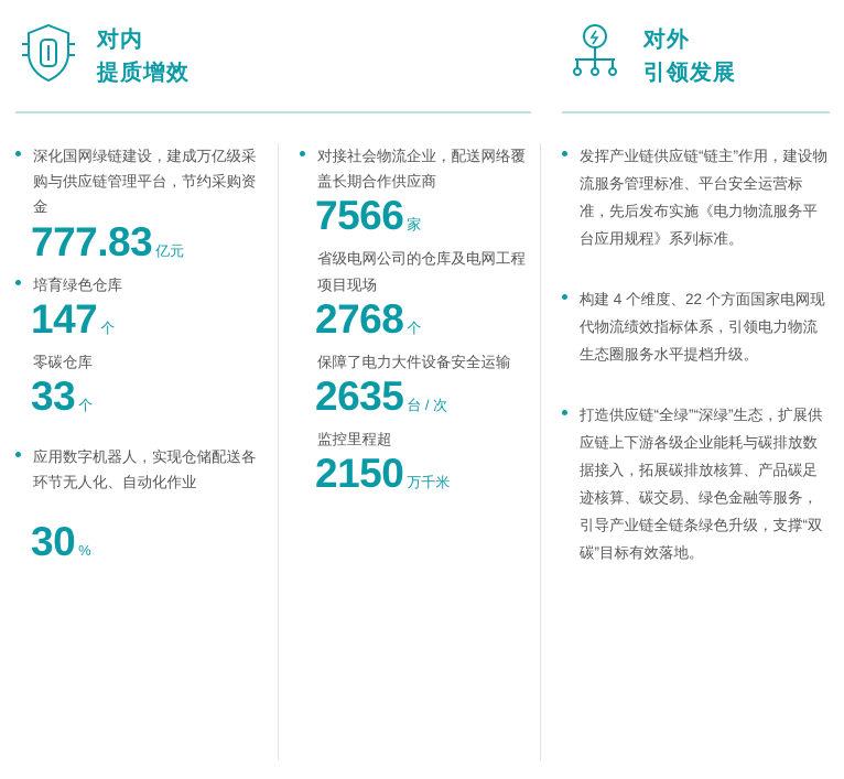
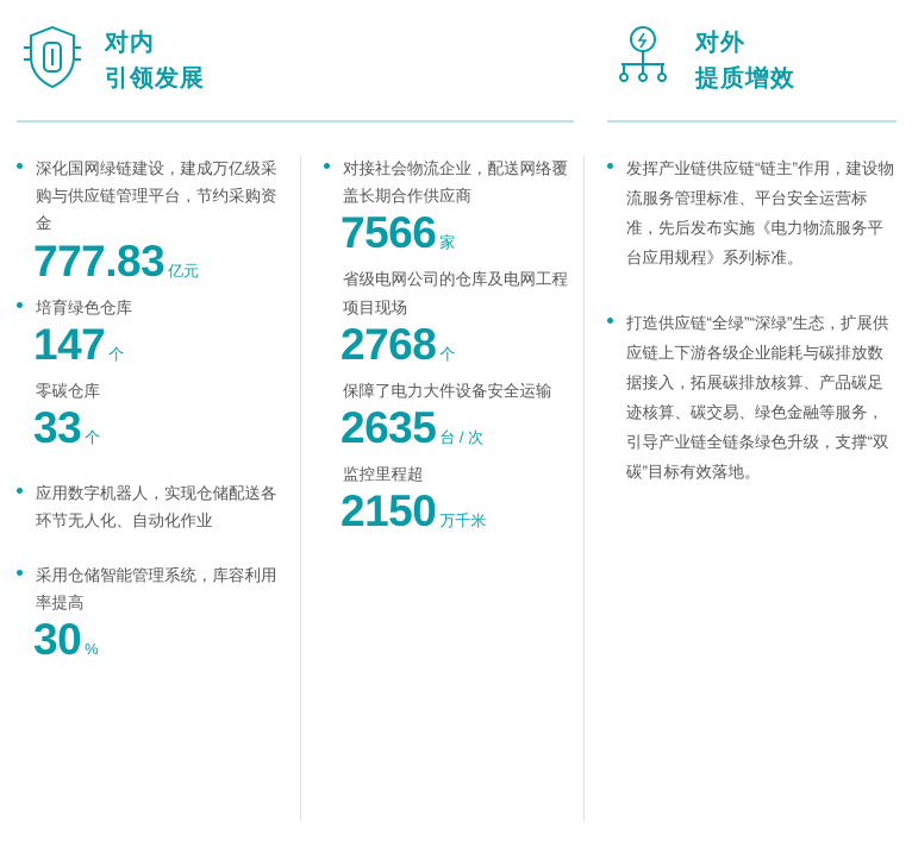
  对内
- 提质增效
+ 引领发展
  对外
- 引领发展
+ 提质增效
  深化国网绿链建设，建成万亿级采购与供应链管理平台，节约采购资金
  777.83 亿元
  培育绿色仓库
  147 个
  零碳仓库
  33 个
  应用数字机器人，实现仓储配送各环节无人化、自动化作业
+ 采用仓储智能管理系统，库容利用率提高
  30 %
  对接社会物流企业，配送网络覆盖长期合作供应商
  7566 家
  省级电网公司的仓库及电网工程项目现场
  2768 个
  保障了电力大件设备安全运输
  2635 台 / 次
  监控里程超
  2150 万千米
  发挥产业链供应链“链主”作用，建设物流服务管理标准、平台安全运营标准，先后发布实施《电力物流服务平台应用规程》系列标准。
- 构建 4 个维度、22 个方面国家电网现代物流绩效指标体系，引领电力物流生态圈服务水平提档升级。
  打造供应链“全绿”“深绿”生态，扩展供应链上下游各级企业能耗与碳排放数据接入，拓展碳排放核算、产品碳足迹核算、碳交易、绿色金融等服务，引导产业链全链条绿色升级，支撑“双碳”目标有效落地。
